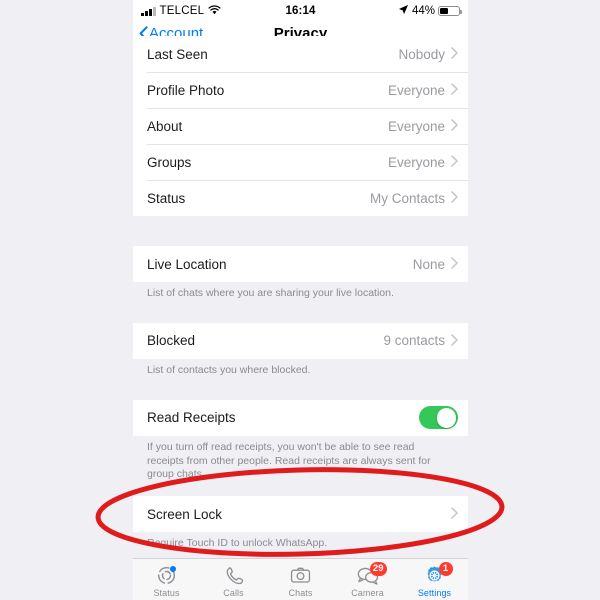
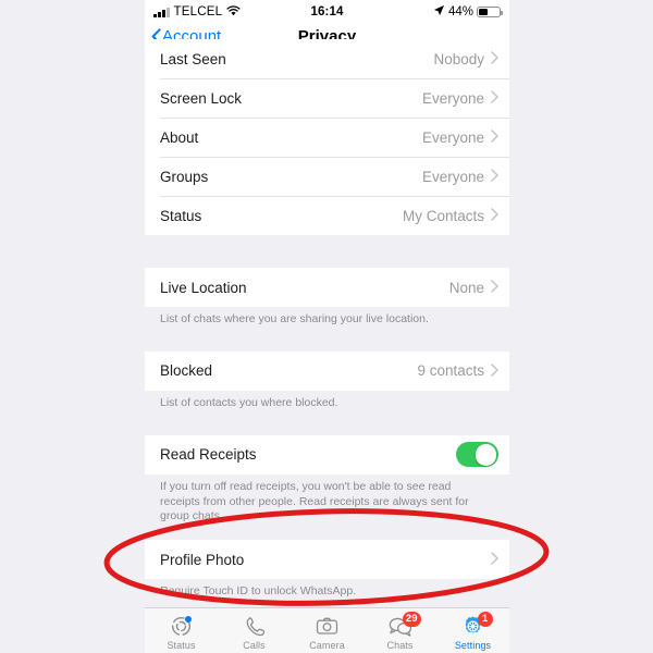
  TELCEL
  16:14
  44%
  Account
  Privacy
  Last Seen
  Nobody
- Profile Photo
+ Screen Lock
  Everyone
  About
  Everyone
  Groups
  Everyone
  Status
  My Contacts
  Live Location
  None
  List of chats where you are sharing your live location.
  Blocked
  9 contacts
  List of contacts you where blocked.
  Read Receipts
  If you turn off read receipts, you won't be able to see read receipts from other people. Read receipts are always sent for group chats.
- Screen Lock
+ Profile Photo
  quire Touch ID to unlock WhatsApp.
  Status
  Calls
- Chats
+ Camera
  29
- Camera
+ Chats
  1
  Settings
